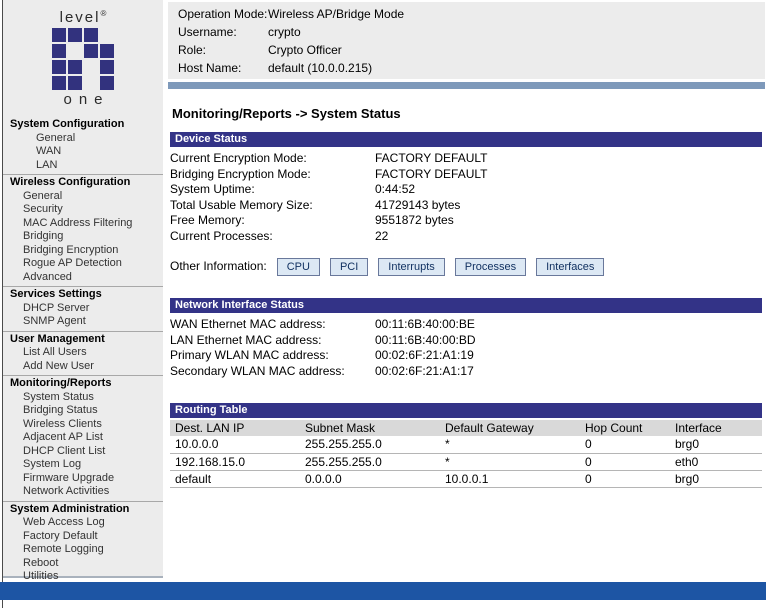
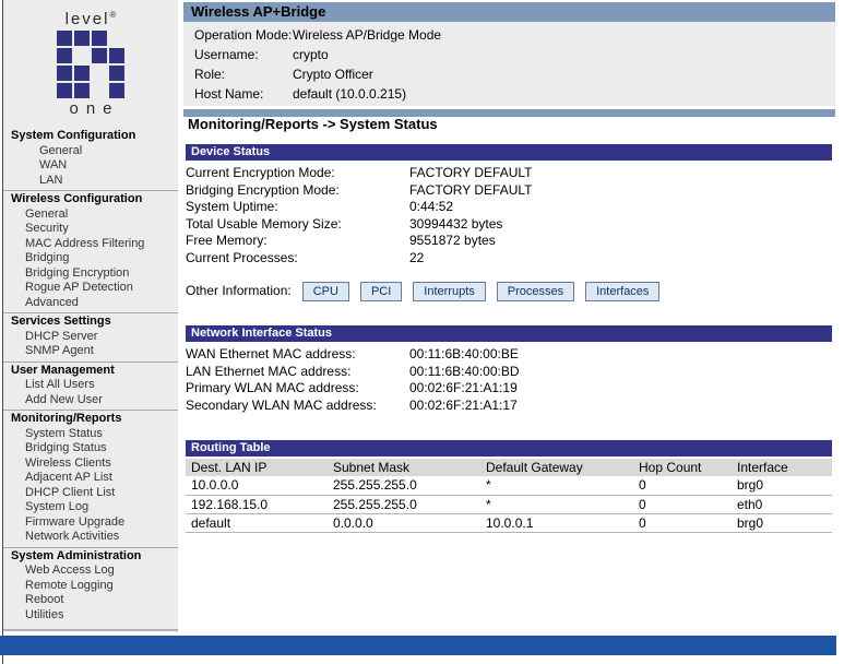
  level®
  one
  System Configuration
  General
  WAN
  LAN
  Wireless Configuration
  General
  Security
  MAC Address Filtering
  Bridging
  Bridging Encryption
  Rogue AP Detection
  Advanced
  Services Settings
  DHCP Server
  SNMP Agent
  User Management
  List All Users
  Add New User
  Monitoring/Reports
  System Status
  Bridging Status
  Wireless Clients
  Adjacent AP List
  DHCP Client List
  System Log
  Firmware Upgrade
  Network Activities
  System Administration
  Web Access Log
- Factory Default
  Remote Logging
  Reboot
  Utilities
+ Wireless AP+Bridge
  Operation Mode:Wireless AP/Bridge Mode
  Username: crypto
  Role: Crypto Officer
  Host Name: default (10.0.0.215)
  Monitoring/Reports -> System Status
  Device Status
  Current Encryption Mode: FACTORY DEFAULT
  Bridging Encryption Mode: FACTORY DEFAULT
  System Uptime: 0:44:52
- Total Usable Memory Size: 41729143 bytes
+ Total Usable Memory Size: 30994432 bytes
  Free Memory: 9551872 bytes
  Current Processes: 22
  Other Information: CPU PCI Interrupts Processes Interfaces
  Network Interface Status
  WAN Ethernet MAC address: 00:11:6B:40:00:BE
  LAN Ethernet MAC address: 00:11:6B:40:00:BD
  Primary WLAN MAC address: 00:02:6F:21:A1:19
  Secondary WLAN MAC address: 00:02:6F:21:A1:17
  Routing Table
  Dest. LAN IP	Subnet Mask	Default Gateway	Hop Count	Interface
  10.0.0.0	255.255.255.0	*	0	brg0
  192.168.15.0	255.255.255.0	*	0	eth0
  default	0.0.0.0	10.0.0.1	0	brg0
